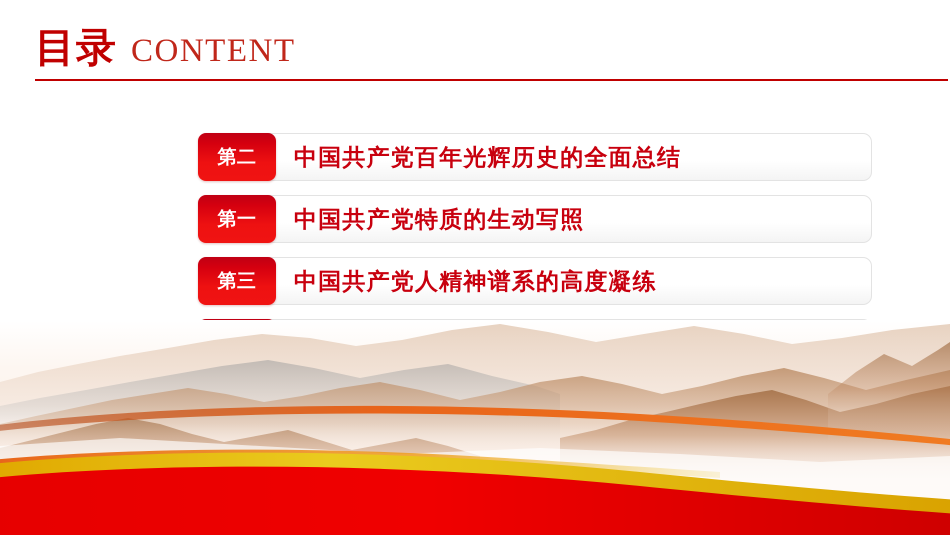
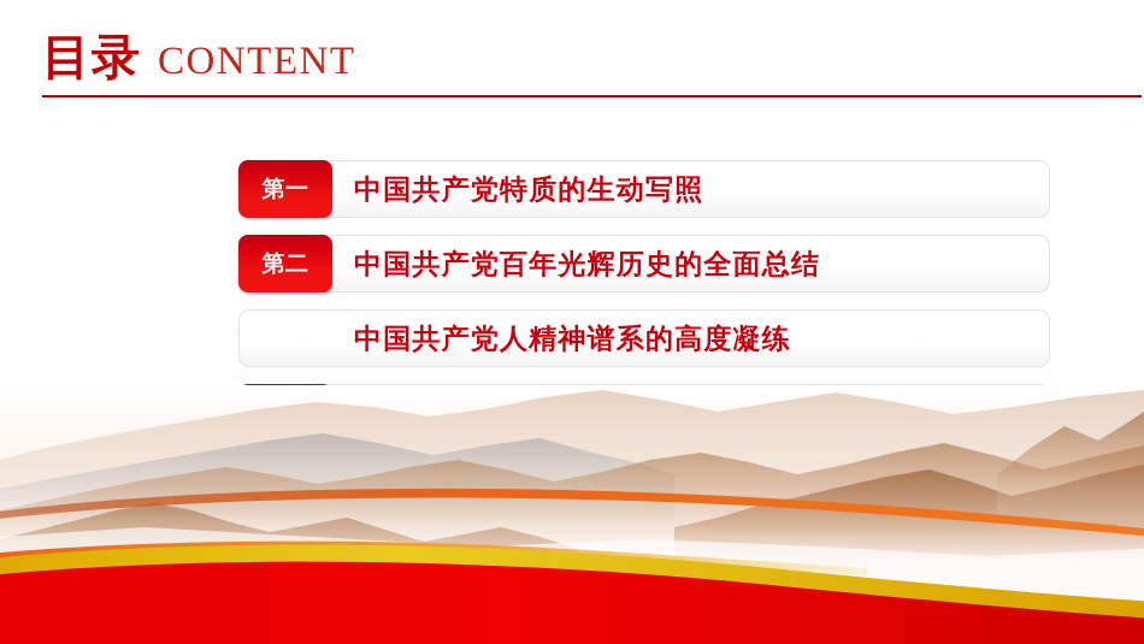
  目录
  CONTENT
- 第二
+ 第一
- 中国共产党百年光辉历史的全面总结
+ 中国共产党特质的生动写照
- 第一
+ 第二
- 中国共产党特质的生动写照
+ 中国共产党百年光辉历史的全面总结
- 第三
  中国共产党人精神谱系的高度凝练
